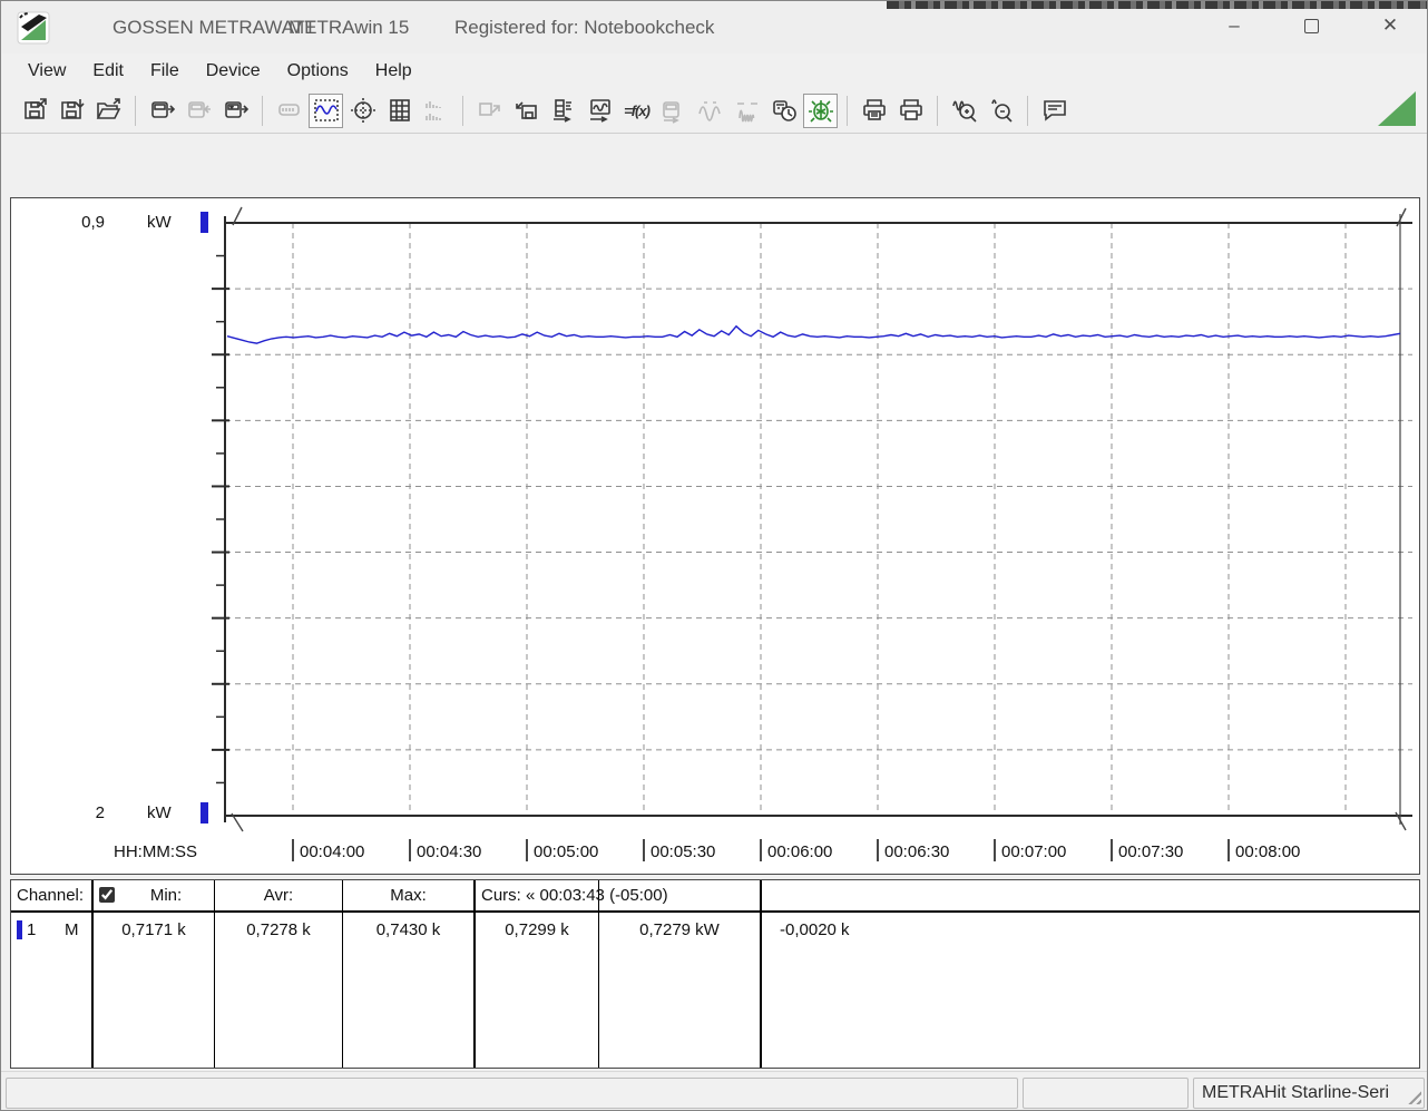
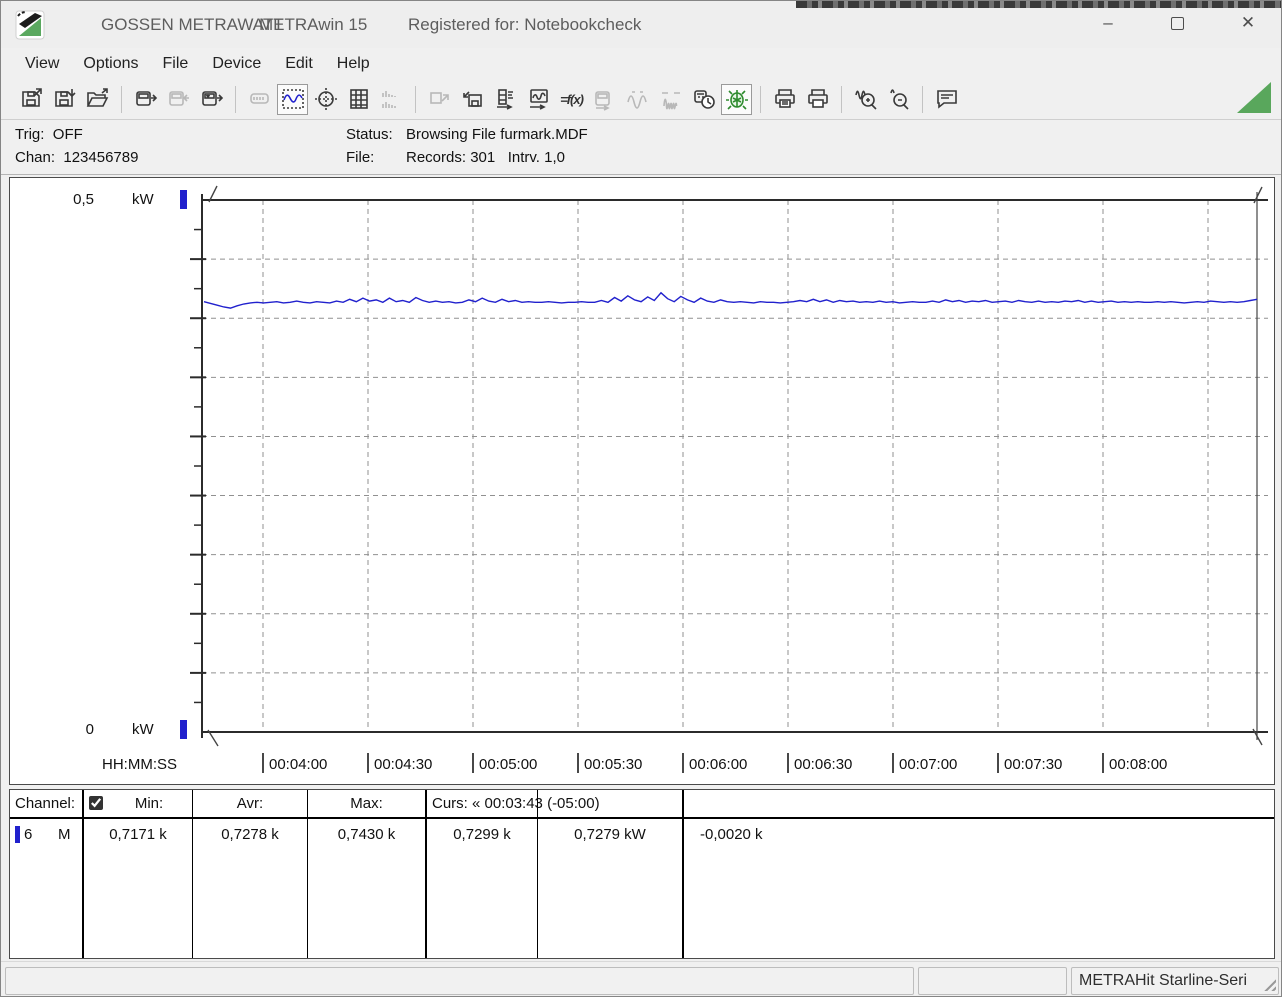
  GOSSEN METRAWATT
  METRAwin 15
  Registered for: Notebookcheck
  –
  ✕
  View
- Edit
+ Options
  File
  Device
- Options
+ Edit
  Help
  =f(x)
+ Trig: OFF
+ Chan: 123456789
+ Status:
+ Browsing File furmark.MDF
+ File:
+ Records: 301 Intrv. 1,0
  00:04:00
  00:04:30
  00:05:00
  00:05:30
  00:06:00
  00:06:30
  00:07:00
  00:07:30
  00:08:00
- 0,9
+ 0,5
  kW
- 2
+ 0
  kW
  HH:MM:SS
  Channel:
  Min:
  Avr:
  Max:
  Curs: « 00:03:43 (-05:00)
- 1
+ 6
  M
  0,7171 k
  0,7278 k
  0,7430 k
  0,7299 k
  0,7279 kW
  -0,0020 k
  METRAHit Starline-Seri
